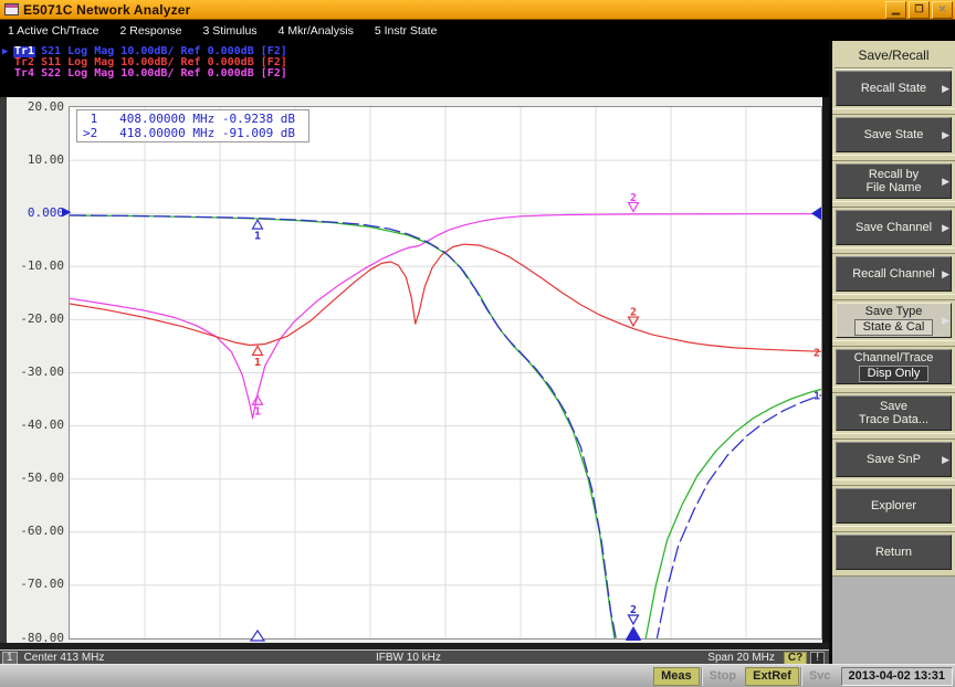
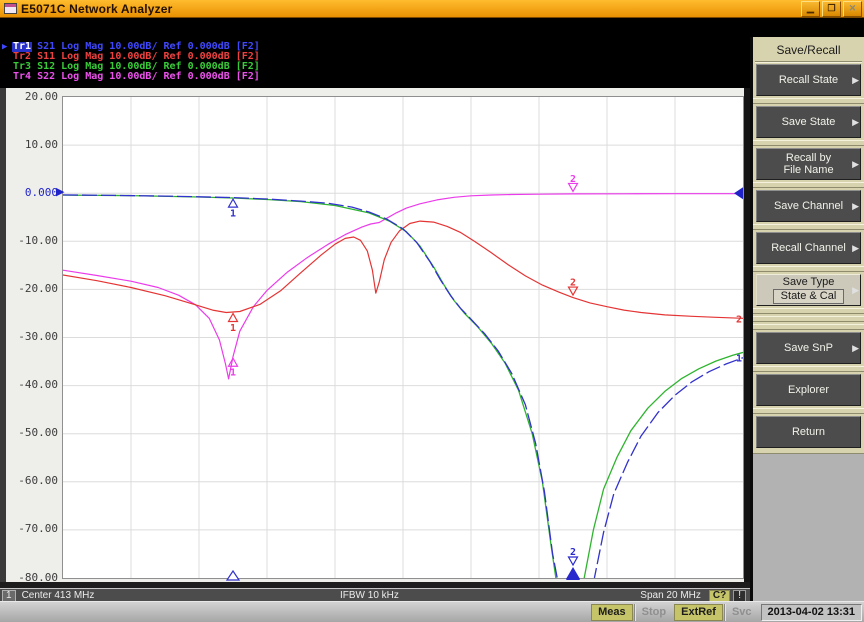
  E5071C Network Analyzer
  ▁
  ❐
  ✕
- 1 Active Ch/Trace
- 2 Response
- 3 Stimulus
- 4 Mkr/Analysis
- 5 Instr State
  ▶
  Tr1
  S21 Log Mag 10.00dB/ Ref 0.000dB [F2]
  Tr2
  S11 Log Mag 10.00dB/ Ref 0.000dB [F2]
+ Tr3
+ S12 Log Mag 10.00dB/ Ref 0.000dB [F2]
  Tr4
  S22 Log Mag 10.00dB/ Ref 0.000dB [F2]
  1
  1
  1
  2
  2
  2
  2
  1
- 1 408.00000 MHz -0.9238 dB
- >2 418.00000 MHz -91.009 dB
  20.00
  10.00
  0.000
  -10.00
  -20.00
  -30.00
  -40.00
  -50.00
  -60.00
  -70.00
  -80.00
  ▶
  1
  Center 413 MHz
  IFBW 10 kHz
  Span 20 MHz
  C?
  !
  Save/Recall
  Recall State
  ▶
  Save State
  ▶
  Recall by
  File Name
  ▶
  Save Channel
  ▶
  Recall Channel
  ▶
  Save Type
  State & Cal
  ▶
- Channel/Trace
- Disp Only
- Save
- Trace Data...
  Save SnP
  ▶
  Explorer
  Return
  Meas
  Stop
  ExtRef
  Svc
  2013-04-02 13:31
